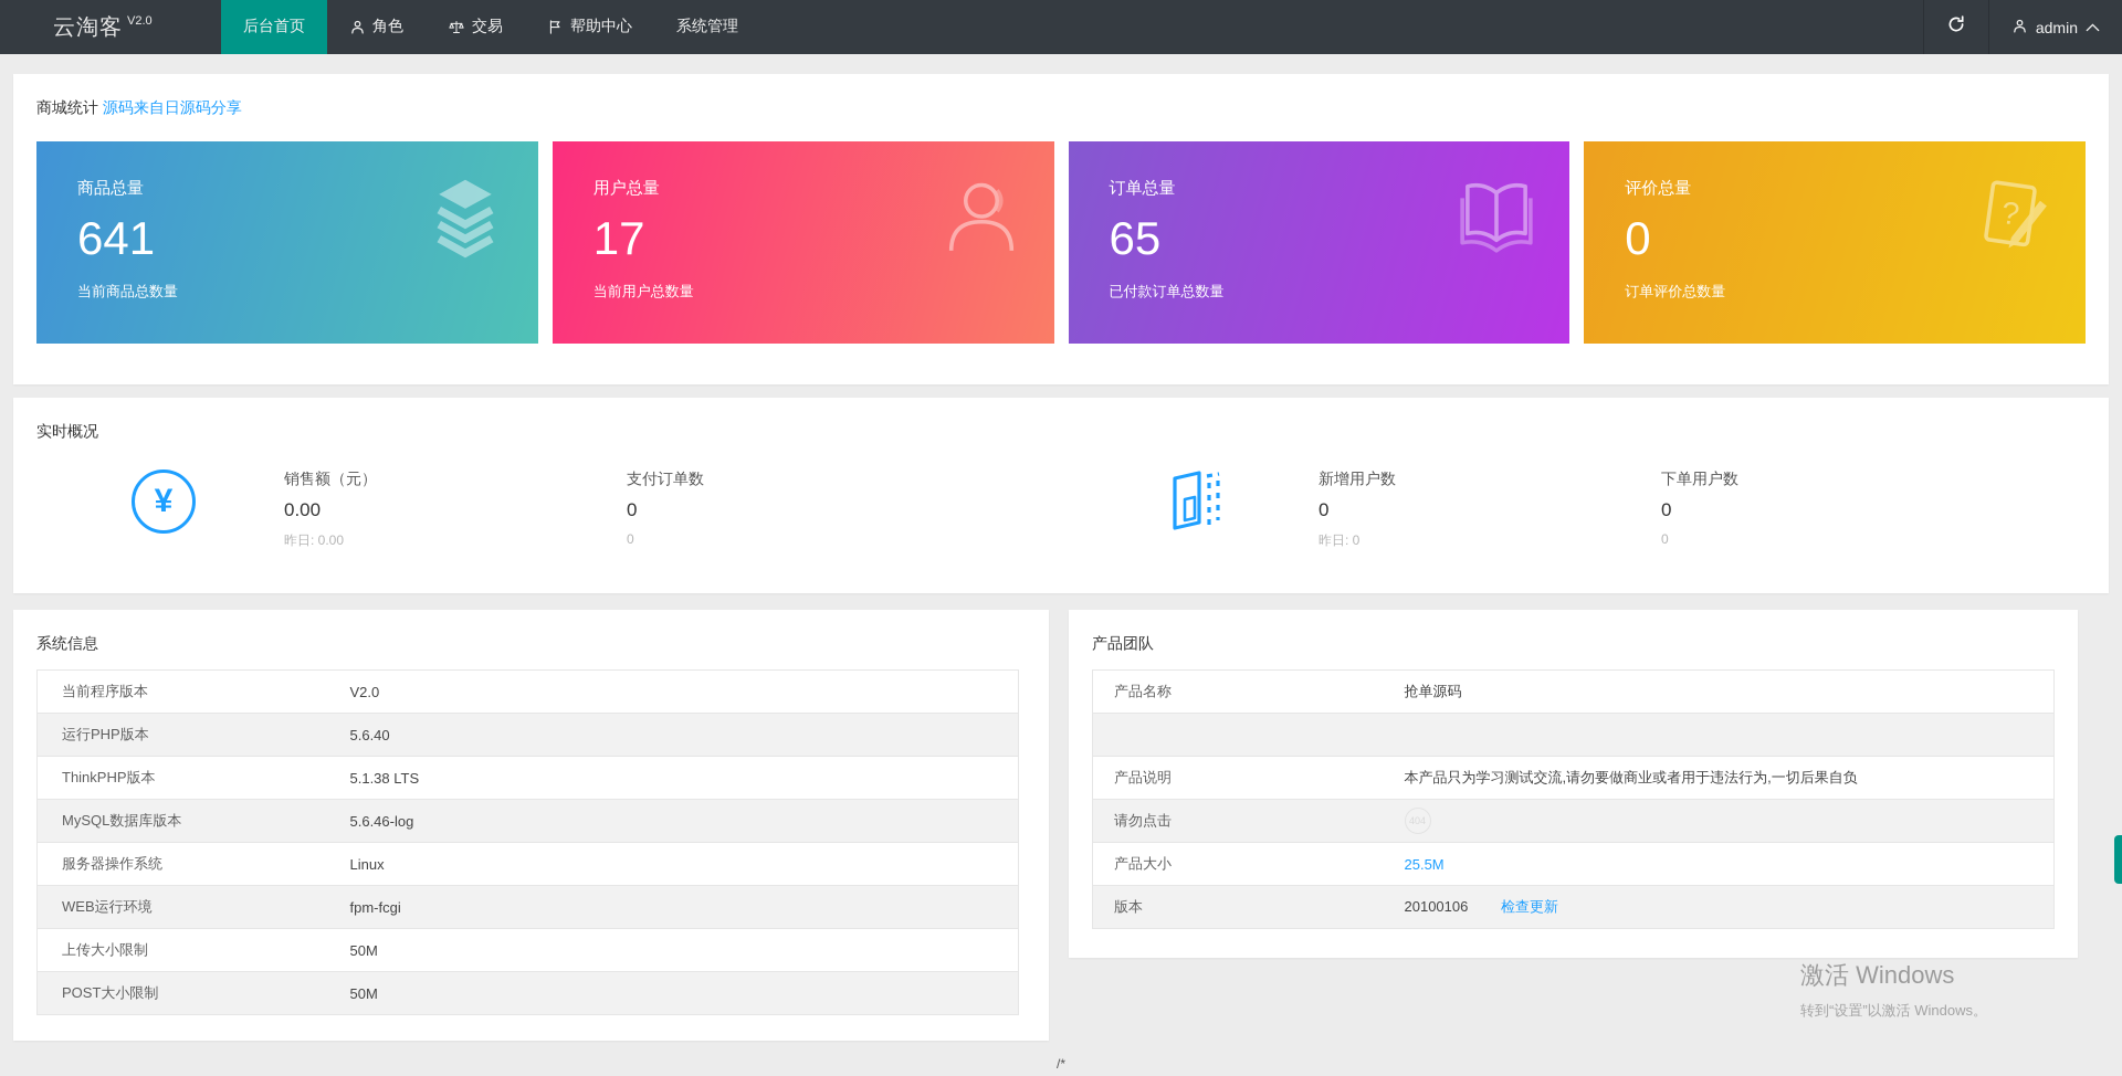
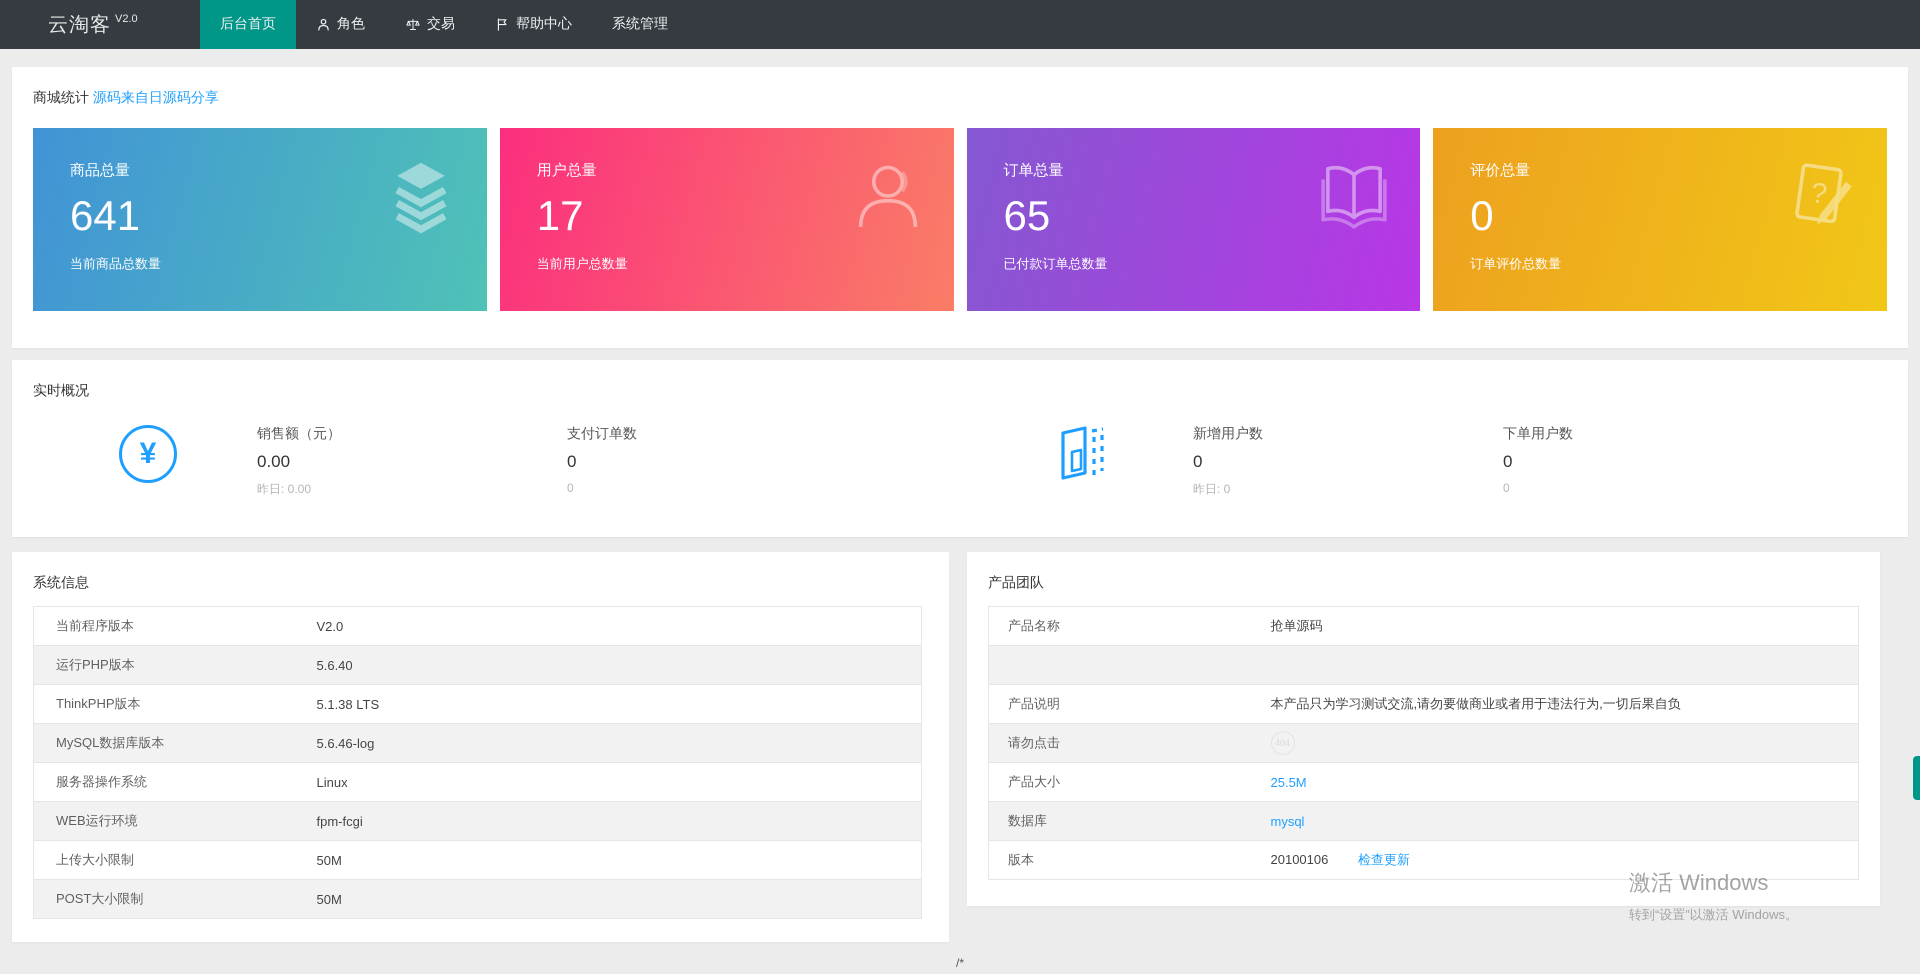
  云淘客
  V2.0
  后台首页
  角色
  交易
  帮助中心
  系统管理
- admin
  商城统计 源码来自日源码分享
  商品总量
  641
  当前商品总数量
  用户总量
  17
  当前用户总数量
  订单总量
  65
  已付款订单总数量
  评价总量
  0
  订单评价总数量
  实时概况
  ¥
  销售额（元）
  0.00
  昨日: 0.00
  支付订单数
  0
  0
  新增用户数
  0
  昨日: 0
  下单用户数
  0
  0
  系统信息
  当前程序版本	V2.0
  运行PHP版本	5.6.40
  ThinkPHP版本	5.1.38 LTS
  MySQL数据库版本	5.6.46-log
  服务器操作系统	Linux
  WEB运行环境	fpm-fcgi
  上传大小限制	50M
  POST大小限制	50M
  产品团队
  产品名称	抢单源码
  产品说明	本产品只为学习测试交流,请勿要做商业或者用于违法行为,一切后果自负
  产品大小	25.5M
+ 数据库	mysql
  版本	20100106 检查更新
  /*
  激活 Windows
  转到“设置”以激活 Windows。
